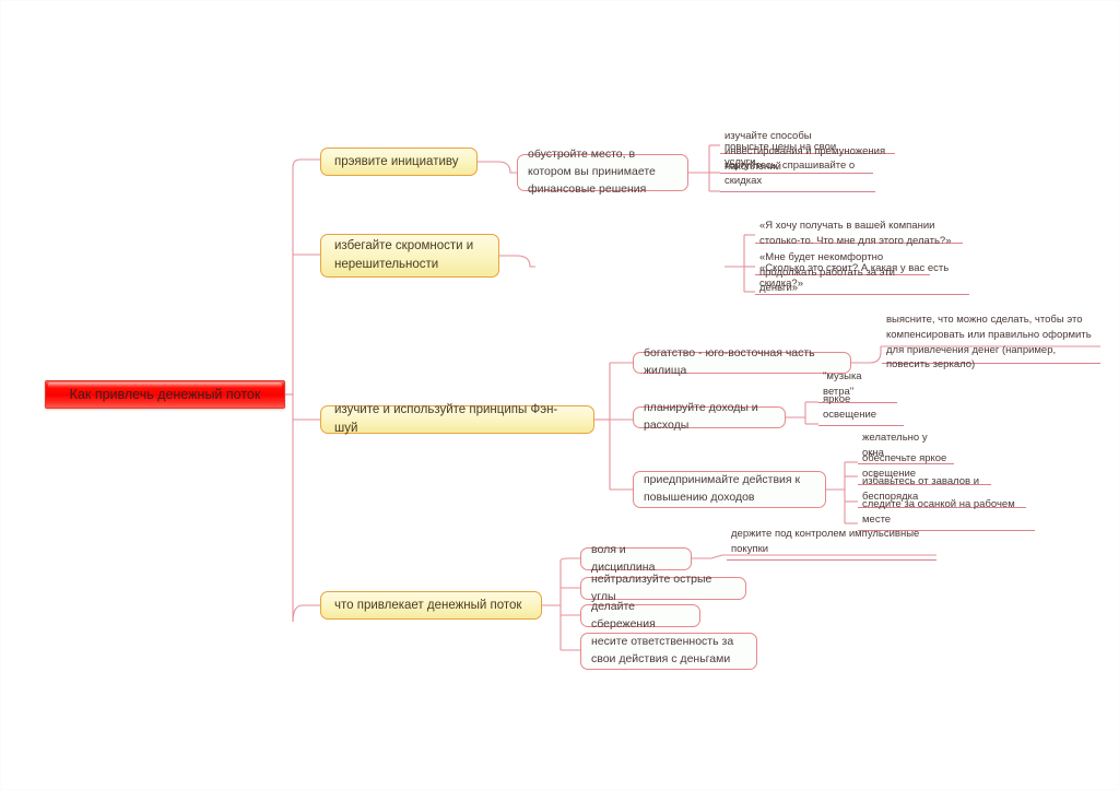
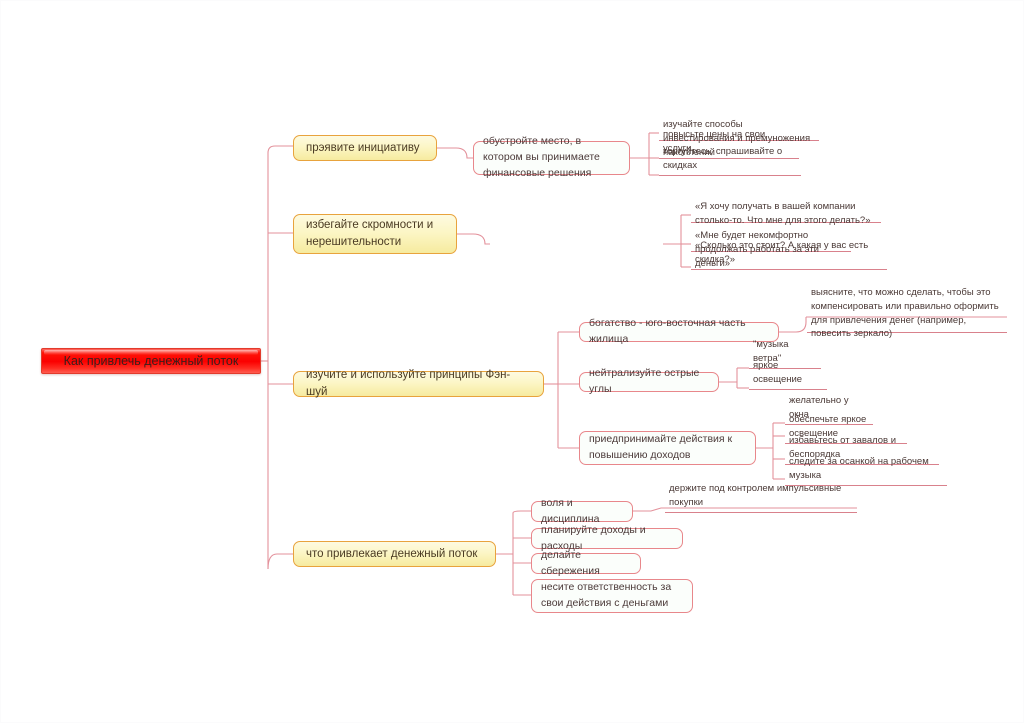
  Как привлечь денежный поток
  прэявите инициативу
  обустройте место, в котором вы принимаете финансовые решения
  изучайте способы инвестирования и премуножения накоплений
  повысьте цены на свои услуги
  торгуйтесь, спрашивайте о скидках
  избегайте скромности и нерешительности
  «Я хочу получать в вашей компании столько-то. Что мне для этого делать?»
  «Мне будет некомфортно продолжать работать за эти деньги»
  «Сколько это стоит? А какая у вас есть скидка?»
  изучите и используйте принципы Фэн-шуй
  богатство - юго-восточная часть жилища
  выясните, что можно сделать, чтобы это компенсировать или правильно оформить для привлечения денег (например, повесить зеркало)
- планируйте доходы и расходы
+ нейтрализуйте острые углы
  "музыка ветра"
  яркое освещение
  приедпринимайте действия к повышению доходов
  желательно у окна
  обеспечьте яркое освещение
  избавьтесь от завалов и беспорядка
- следите за осанкой на рабочем месте
+ следите за осанкой на рабочем музыка
  что привлекает денежный поток
  воля и дисциплина
  держите под контролем импульсивные покупки
- нейтрализуйте острые углы
+ планируйте доходы и расходы
  делайте сбережения
  несите ответственность за свои действия с деньгами
